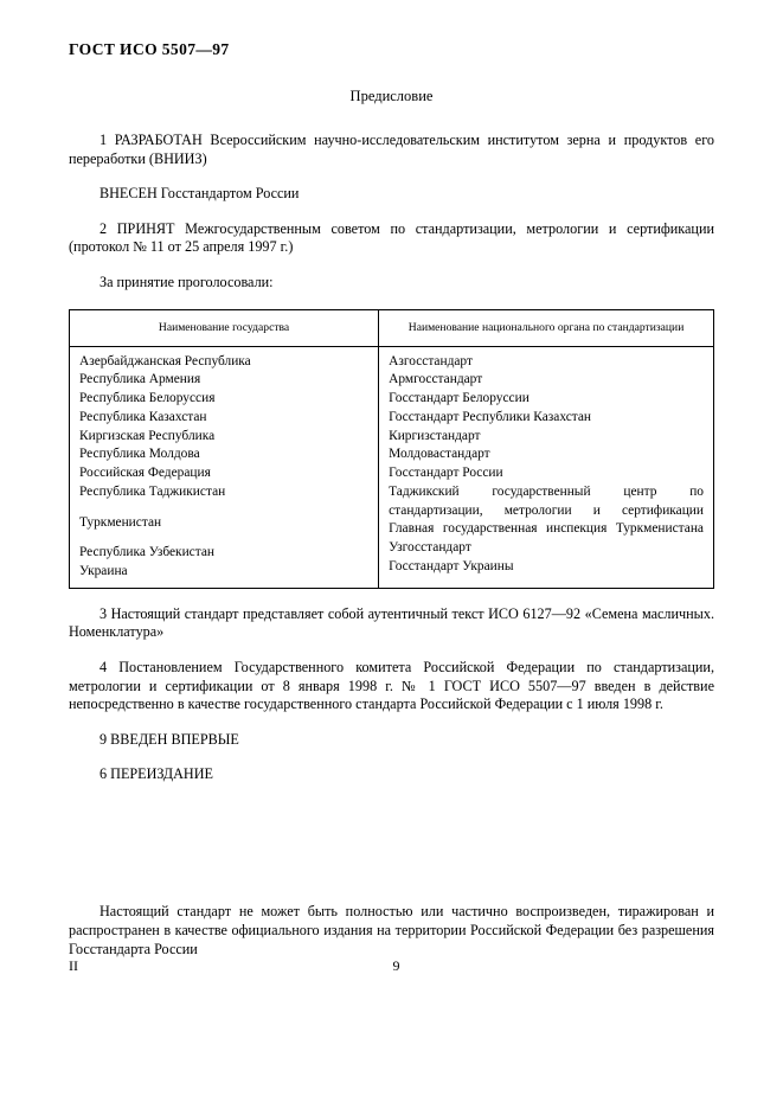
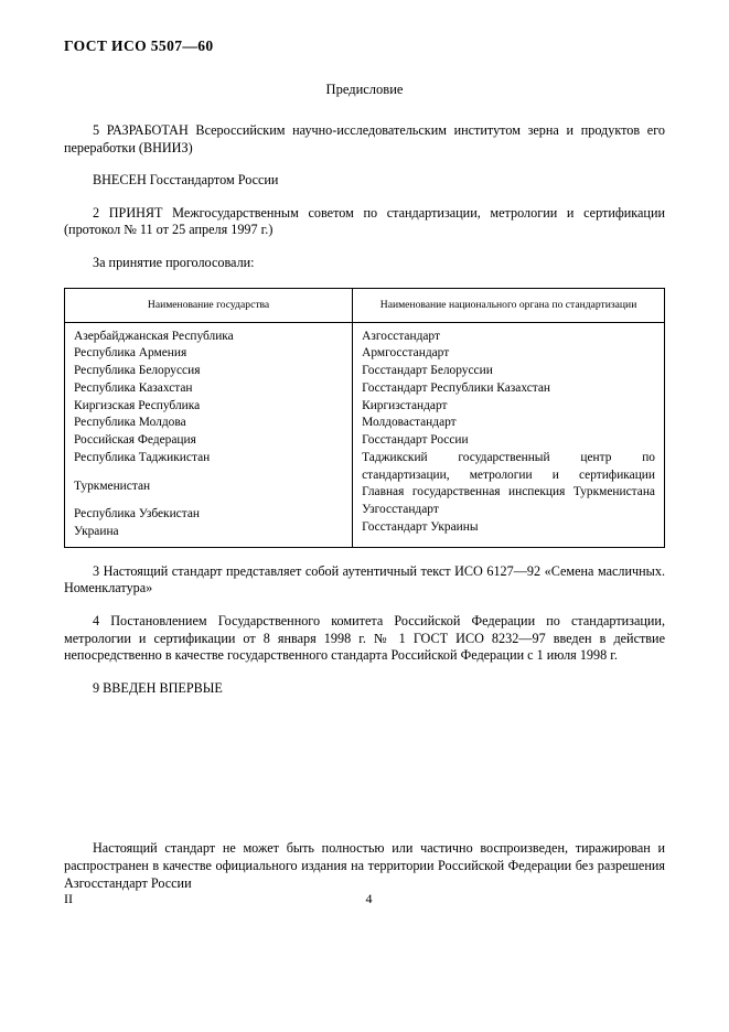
- ГОСТ ИСО 5507—97
+ ГОСТ ИСО 5507—60
  Предисловие
- 1 РАЗРАБОТАН Всероссийским научно-исследовательским институтом зерна и продуктов его переработки (ВНИИЗ)
+ 5 РАЗРАБОТАН Всероссийским научно-исследовательским институтом зерна и продуктов его переработки (ВНИИЗ)
  ВНЕСЕН Госстандартом России
  2 ПРИНЯТ Межгосударственным советом по стандартизации, метрологии и сертификации (протокол № 11 от 25 апреля 1997 г.)
  За принятие проголосовали:
  Наименование государства	Наименование национального органа по стандартизации
  Азербайджанская Республика Республика Армения Республика Белоруссия Республика Казахстан Киргизская Республика Республика Молдова Российская Федерация Республика Таджикистан Туркменистан Республика Узбекистан Украина	Азгосстандарт Армгосстандарт Госстандарт Белоруссии Госстандарт Республики Казахстан Киргизстандарт Молдовастандарт Госстандарт России Таджикский государственный центр по стандартизации, метрологии и сертификации Главная государственная инспекция Туркменистана Узгосстандарт Госстандарт Украины
  3 Настоящий стандарт представляет собой аутентичный текст ИСО 6127—92 «Семена масличных. Номенклатура»
- 4 Постановлением Государственного комитета Российской Федерации по стандартизации, метрологии и сертификации от 8 января 1998 г. № 1 ГОСТ ИСО 5507—97 введен в действие непосредственно в качестве государственного стандарта Российской Федерации с 1 июля 1998 г.
+ 4 Постановлением Государственного комитета Российской Федерации по стандартизации, метрологии и сертификации от 8 января 1998 г. № 1 ГОСТ ИСО 8232—97 введен в действие непосредственно в качестве государственного стандарта Российской Федерации с 1 июля 1998 г.
  9 ВВЕДЕН ВПЕРВЫЕ
- 6 ПЕРЕИЗДАНИЕ
- Настоящий стандарт не может быть полностью или частично воспроизведен, тиражирован и распространен в качестве официального издания на территории Российской Федерации без разрешения Госстандарта России
+ Настоящий стандарт не может быть полностью или частично воспроизведен, тиражирован и распространен в качестве официального издания на территории Российской Федерации без разрешения Азгосстандарт России
  II
- 9
+ 4
